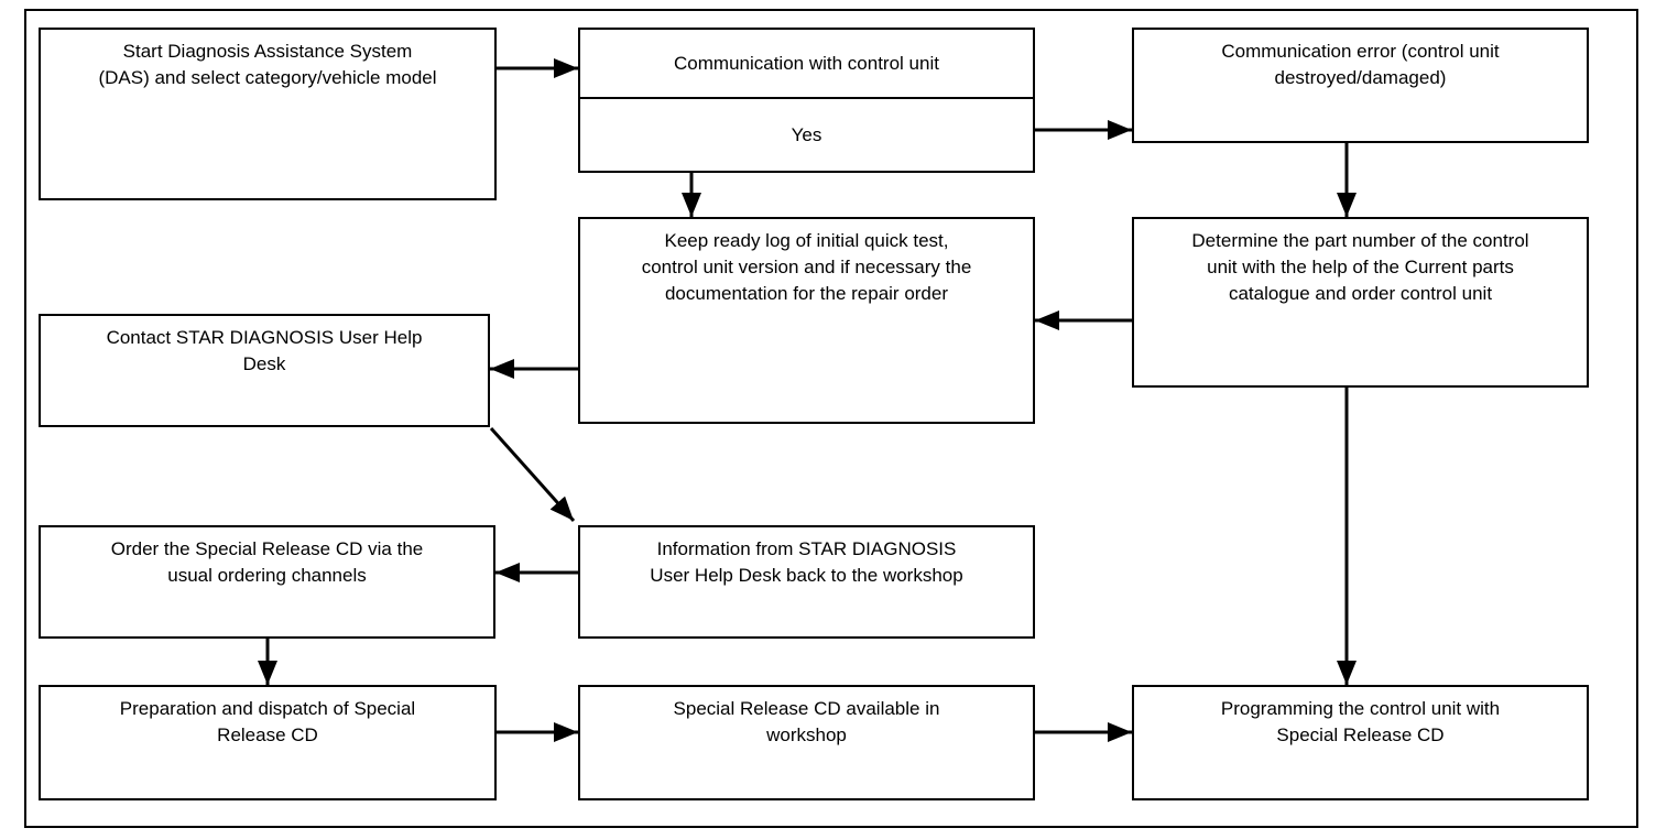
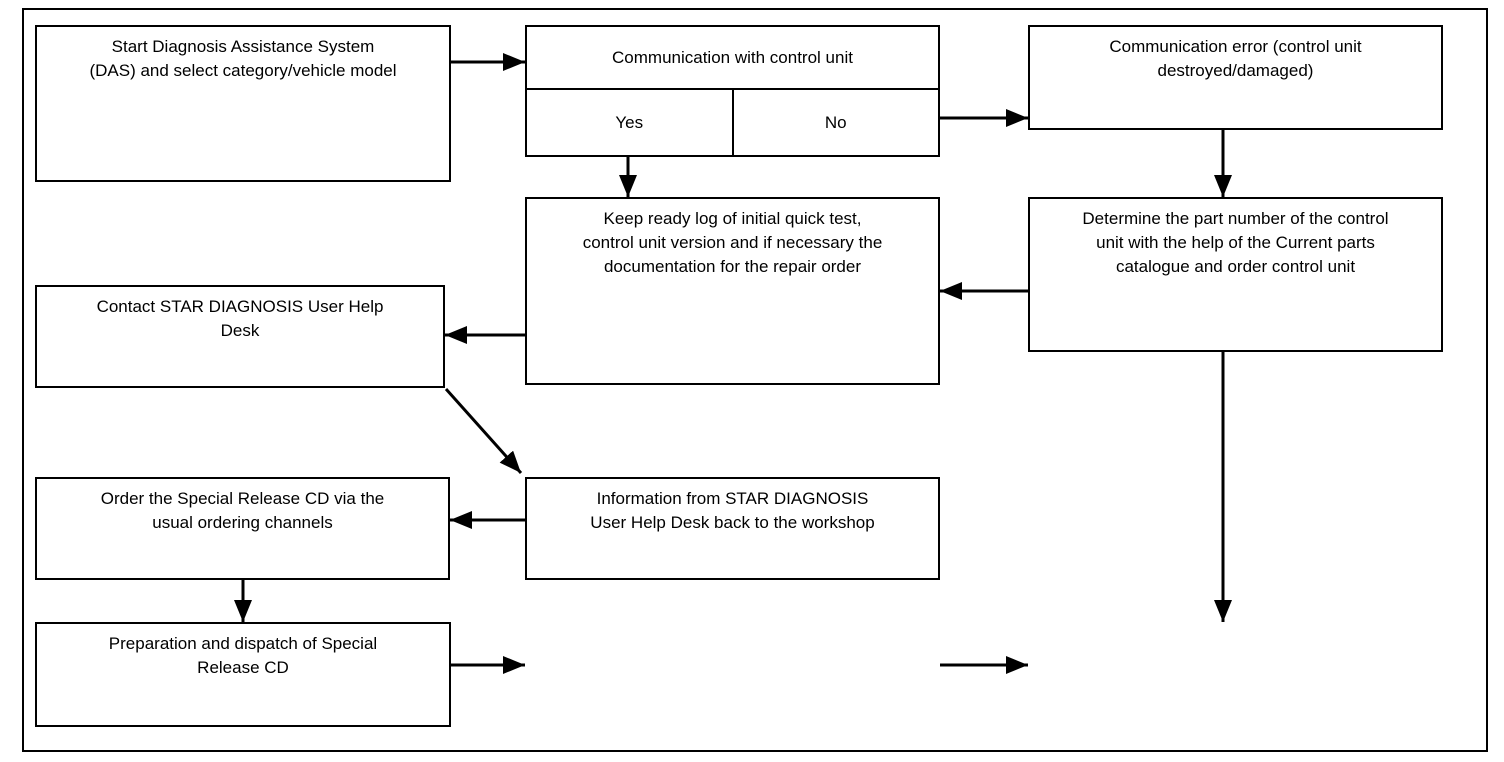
  Start Diagnosis Assistance System
  (DAS) and select category/vehicle model
  Communication with control unit
  Yes
+ No
  Communication error (control unit
  destroyed/damaged)
  Keep ready log of initial quick test,
  control unit version and if necessary the
  documentation for the repair order
  Determine the part number of the control
  unit with the help of the Current parts
  catalogue and order control unit
  Contact STAR DIAGNOSIS User Help
  Desk
  Order the Special Release CD via the
  usual ordering channels
  Information from STAR DIAGNOSIS
  User Help Desk back to the workshop
  Preparation and dispatch of Special
  Release CD
- Special Release CD available in
- workshop
- Programming the control unit with
- Special Release CD
